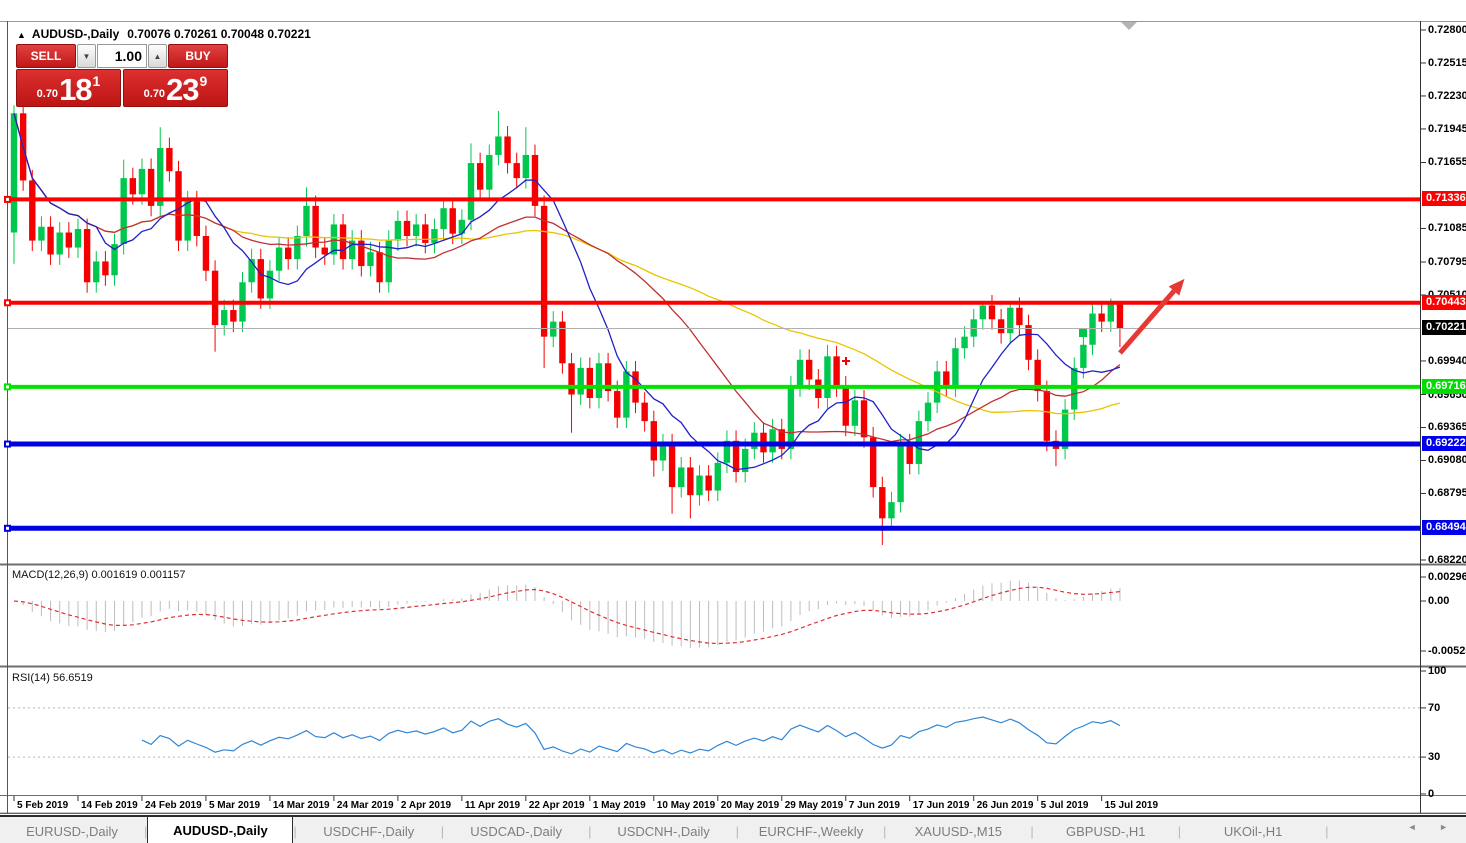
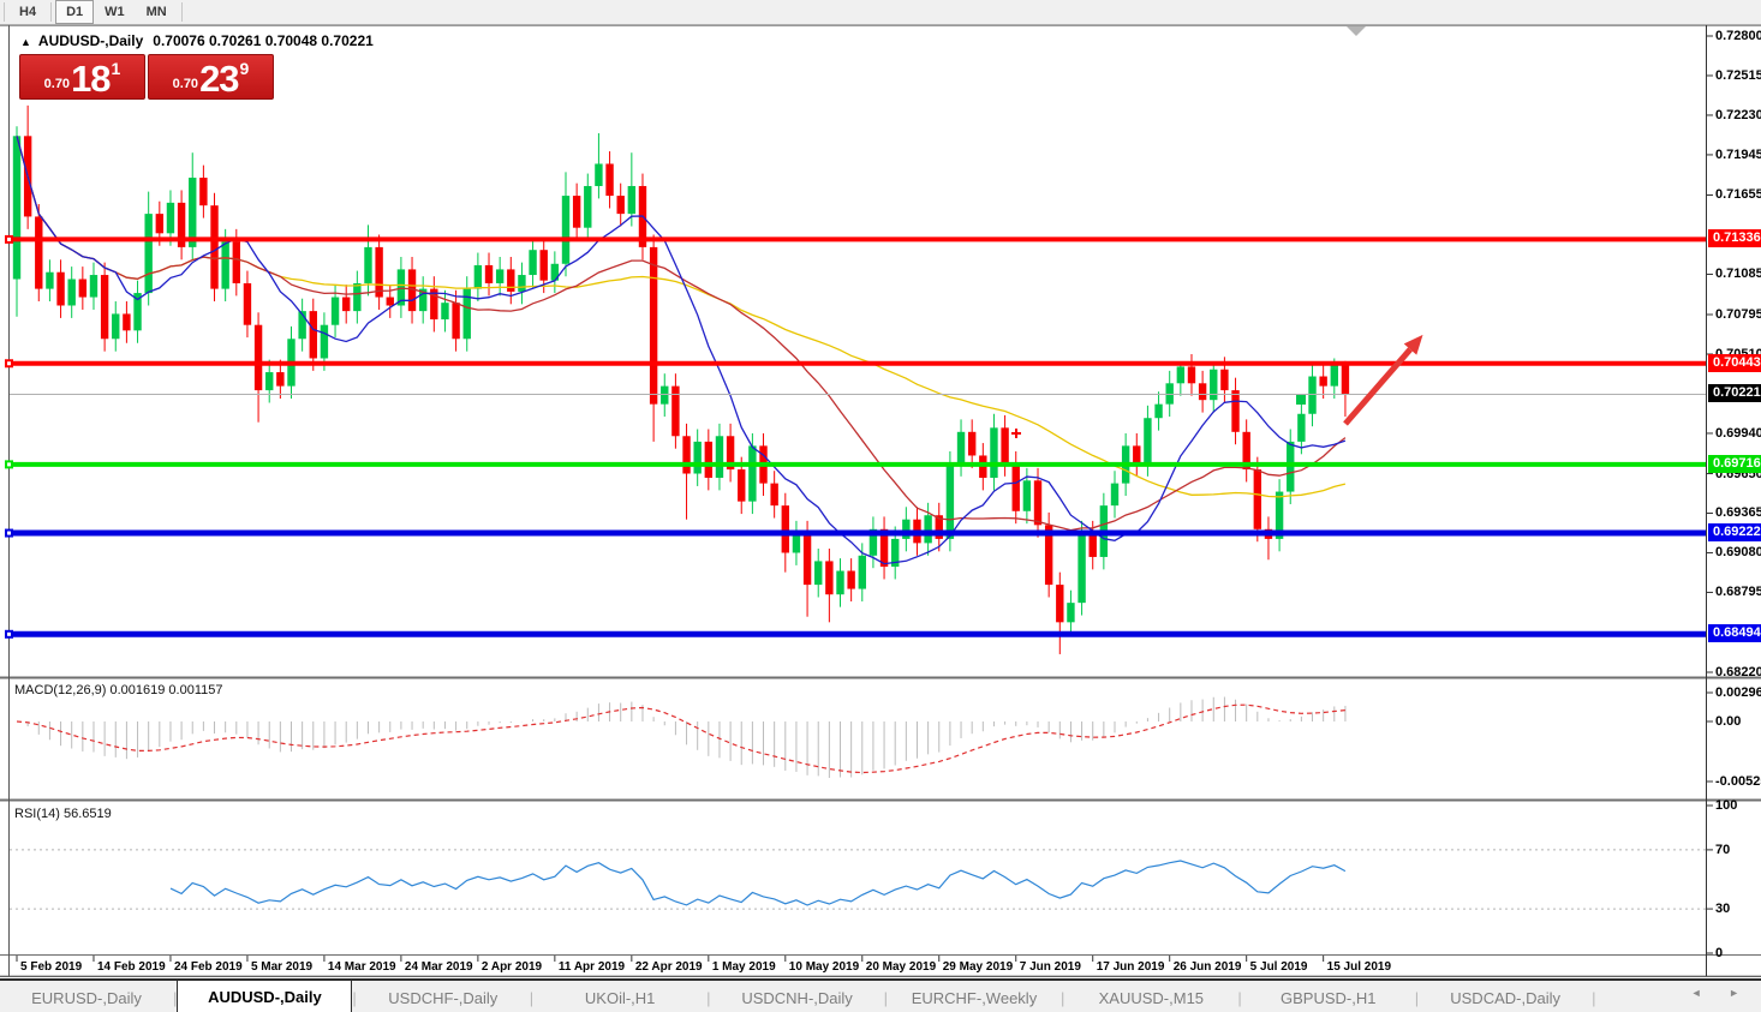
+ H4
+ D1
+ W1
+ MN
  0.72800
  0.72515
  0.72230
  0.71945
  0.71655
  0.71085
  0.70795
  0.69940
  0.69650
  0.69365
  0.69080
  0.68795
  0.68220
  0.71336
  0.70443
  0.69716
  0.69222
  0.68494
  0.70221
  0.00296
  0.00
  -0.0052
  100
  70
  30
  0
  5 Feb 2019
  14 Feb 2019
  24 Feb 2019
  5 Mar 2019
  14 Mar 2019
  24 Mar 2019
  2 Apr 2019
  11 Apr 2019
  22 Apr 2019
  1 May 2019
  10 May 2019
  20 May 2019
  29 May 2019
  7 Jun 2019
  17 Jun 2019
  26 Jun 2019
  5 Jul 2019
  15 Jul 2019
  ▲ AUDUSD-,Daily 0.70076 0.70261 0.70048 0.70221
- SELL
- ▼
- 1.00
- ▲
- BUY
  0.70
  18
  1
  0.70
  23
  9
  MACD(12,26,9) 0.001619 0.001157
  RSI(14) 56.6519
  EURUSD-,Daily
  |
  AUDUSD-,Daily
  |
  USDCHF-,Daily
  |
- USDCAD-,Daily
+ UKOil-,H1
  |
  USDCNH-,Daily
  |
  EURCHF-,Weekly
  |
  XAUUSD-,M15
  |
  GBPUSD-,H1
  |
- UKOil-,H1
+ USDCAD-,Daily
  |
  ◄ ►
